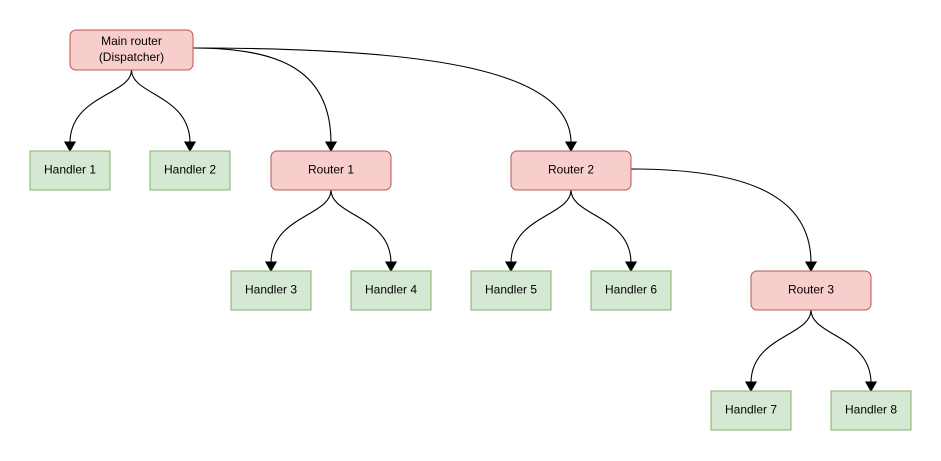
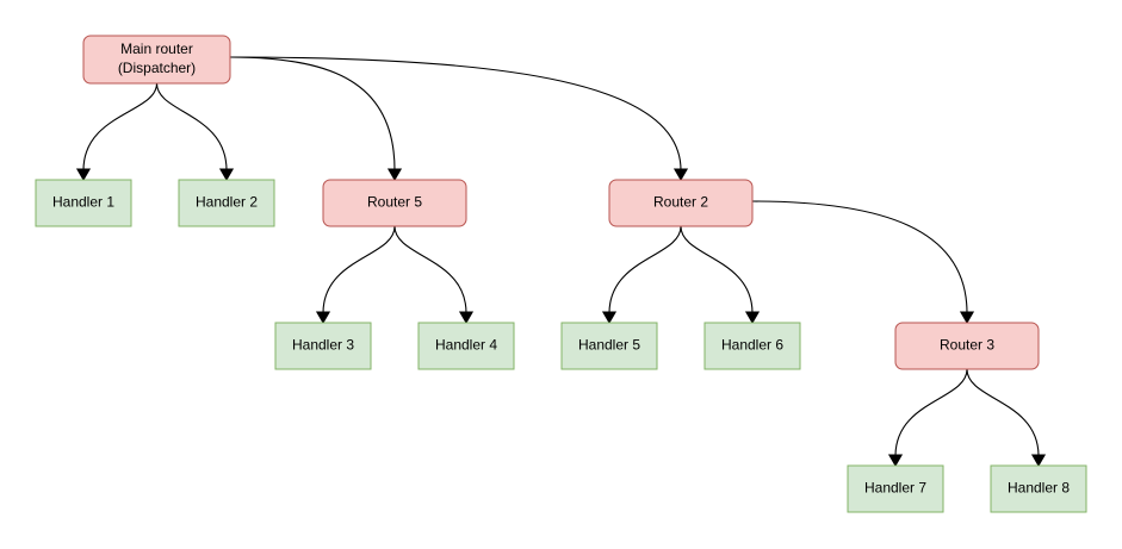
  Main router
  (Dispatcher)
  Handler 1
  Handler 2
- Router 1
+ Router 5
  Router 2
  Handler 3
  Handler 4
  Handler 5
  Handler 6
  Router 3
  Handler 7
  Handler 8
